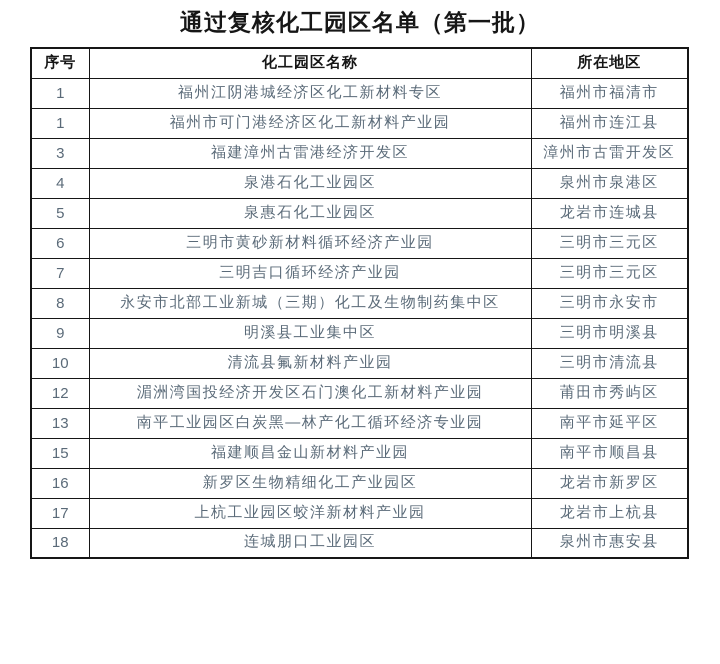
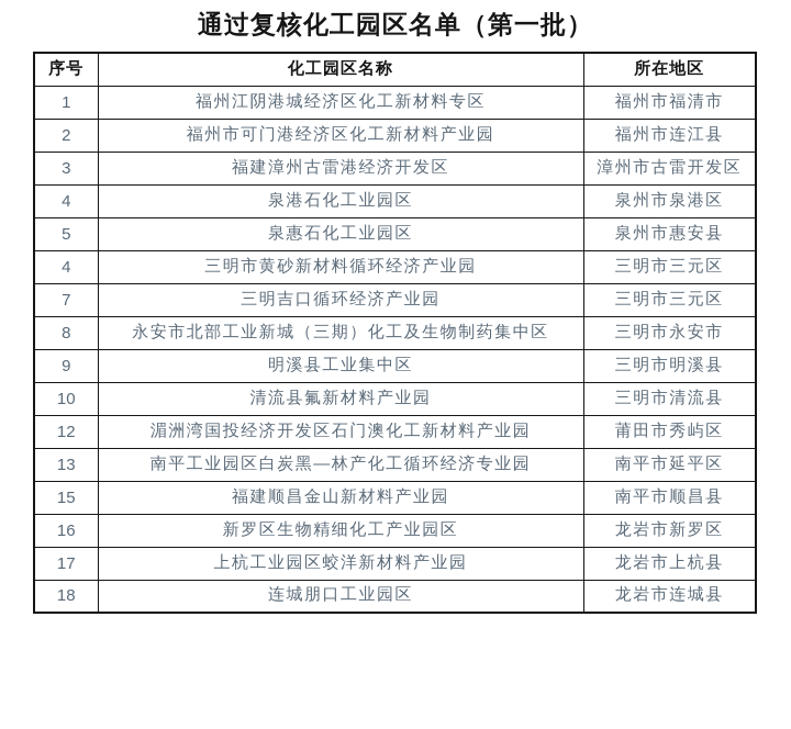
  通过复核化工园区名单（第一批）
  序号	化工园区名称	所在地区
  1	福州江阴港城经济区化工新材料专区	福州市福清市
- 1	福州市可门港经济区化工新材料产业园	福州市连江县
+ 2	福州市可门港经济区化工新材料产业园	福州市连江县
  3	福建漳州古雷港经济开发区	漳州市古雷开发区
  4	泉港石化工业园区	泉州市泉港区
- 5	泉惠石化工业园区	龙岩市连城县
+ 5	泉惠石化工业园区	泉州市惠安县
- 6	三明市黄砂新材料循环经济产业园	三明市三元区
+ 4	三明市黄砂新材料循环经济产业园	三明市三元区
  7	三明吉口循环经济产业园	三明市三元区
  8	永安市北部工业新城（三期）化工及生物制药集中区	三明市永安市
  9	明溪县工业集中区	三明市明溪县
  10	清流县氟新材料产业园	三明市清流县
  12	湄洲湾国投经济开发区石门澳化工新材料产业园	莆田市秀屿区
  13	南平工业园区白炭黑—林产化工循环经济专业园	南平市延平区
  15	福建顺昌金山新材料产业园	南平市顺昌县
  16	新罗区生物精细化工产业园区	龙岩市新罗区
  17	上杭工业园区蛟洋新材料产业园	龙岩市上杭县
- 18	连城朋口工业园区	泉州市惠安县
+ 18	连城朋口工业园区	龙岩市连城县
